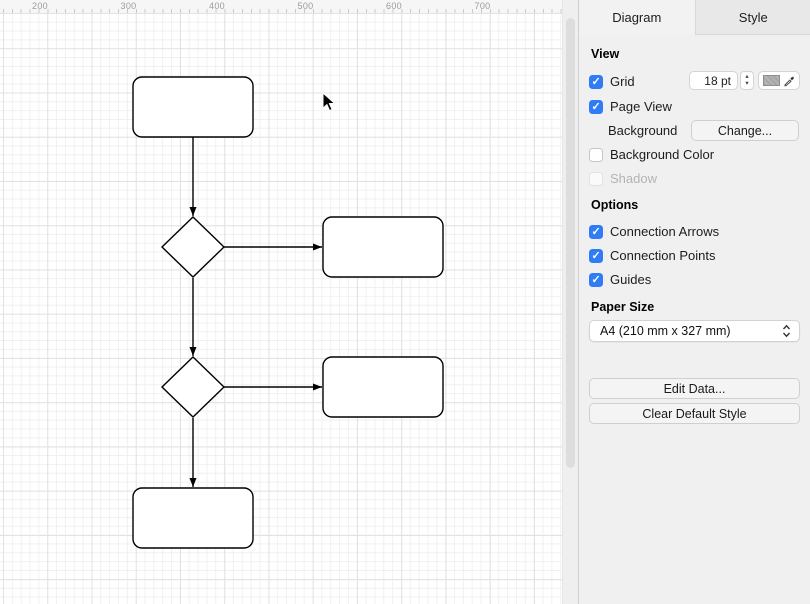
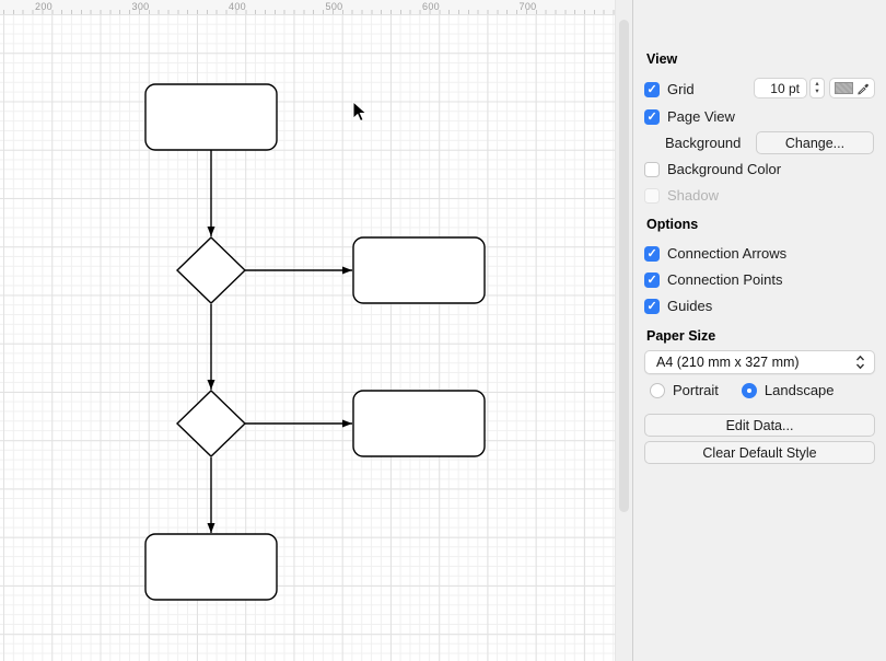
  200
  300
  400
  500
  600
  700
- Diagram
- Style
  View
  Grid
- 18 pt
+ 10 pt
  Page View
  Background
  Change...
  Background Color
  Shadow
  Options
  Connection Arrows
  Connection Points
  Guides
  Paper Size
  A4 (210 mm x 327 mm)
+ Portrait
+ Landscape
  Edit Data...
  Clear Default Style
